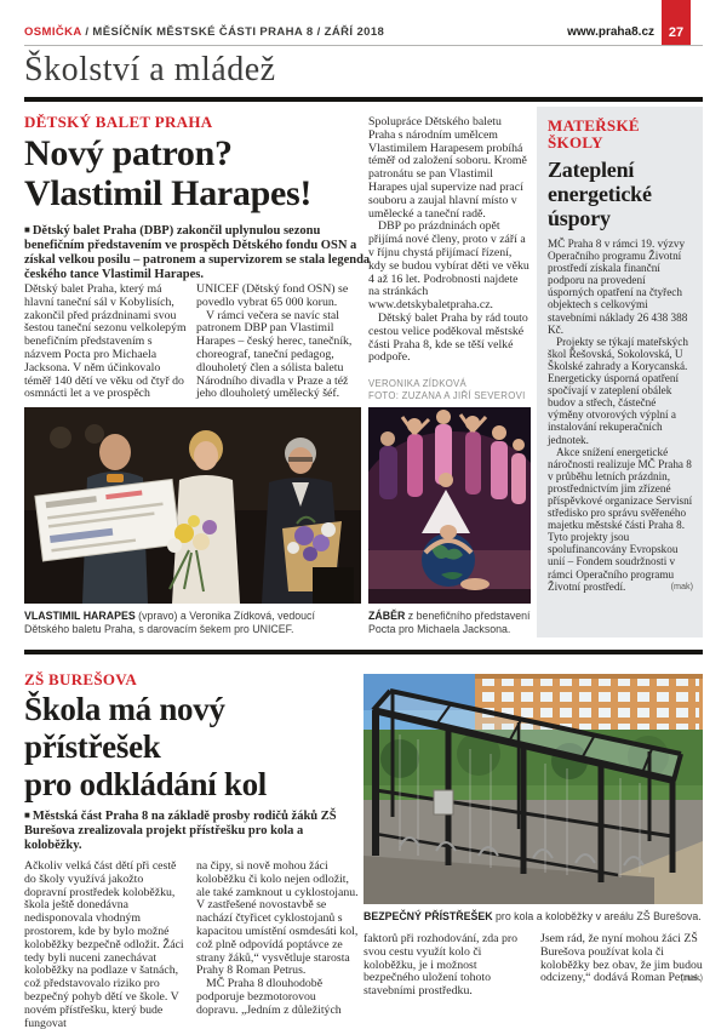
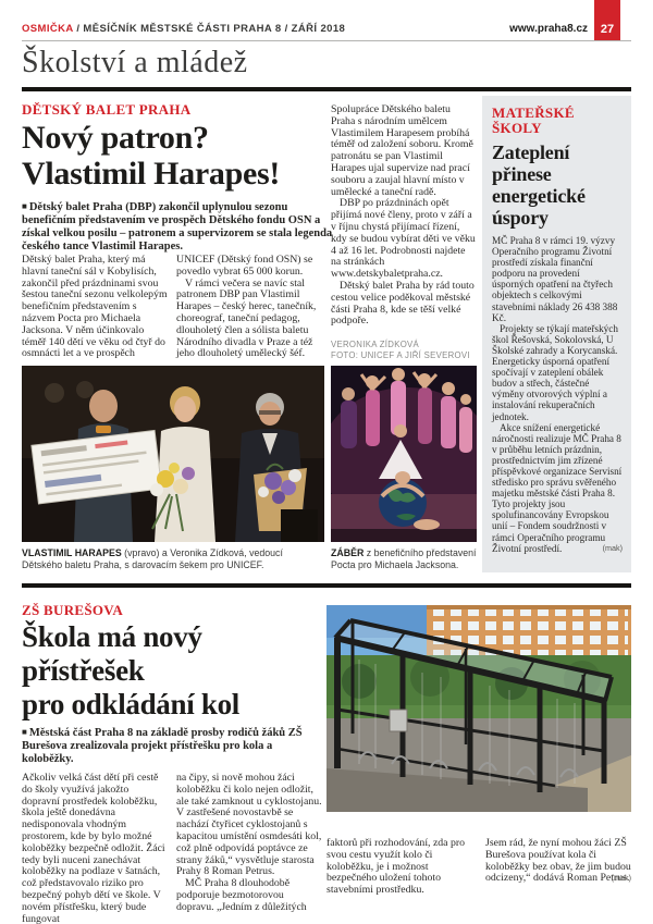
  OSMIČKA / MĚSÍČNÍK MĚSTSKÉ ČÁSTI PRAHA 8 / ZÁŘÍ 2018
  www.praha8.cz
  27
  Školství a mládež
  DĚTSKÝ BALET PRAHA
  Nový patron?
  Vlastimil Harapes!
  Dětský balet Praha (DBP) zakončil uplynulou sezonu benefičním představením ve prospěch Dětského fondu OSN a získal velkou posilu – patronem a supervizorem se stala legenda českého tance Vlastimil Harapes.
  Dětský balet Praha, který má hlavní taneční sál v Kobylisích, zakončil před prázdninami svou šestou taneční sezonu velkolepým benefičním představením s názvem Pocta pro Michaela Jacksona. V něm účinkovalo téměř 140 dětí ve věku od čtyř do osmnácti let a ve prospěch
  UNICEF (Dětský fond OSN) se povedlo vybrat 65 000 korun.
  V rámci večera se navíc stal patronem DBP pan Vlastimil Harapes – český herec, tanečník, choreograf, taneční pedagog, dlouholetý člen a sólista baletu Národního divadla v Praze a též jeho dlouholetý umělecký šéf.
  Spolupráce Dětského baletu Praha s národním umělcem Vlastimilem Harapesem probíhá téměř od založení soboru. Kromě patronátu se pan Vlastimil Harapes ujal supervize nad prací souboru a zaujal hlavní místo v umělecké a taneční radě.
  DBP po prázdninách opět přijímá nové členy, proto v září a v říjnu chystá přijímací řízení, kdy se budou vybírat děti ve věku 4 až 16 let. Podrobnosti najdete na stránkách www.detskybaletpraha.cz.
  Dětský balet Praha by rád touto cestou velice poděkoval městské části Praha 8, kde se těší velké podpoře.
  VERONIKA ZÍDKOVÁ
- FOTO: ZUZANA A JIŘÍ SEVEROVI
+ FOTO: UNICEF A JIŘÍ SEVEROVI
  VLASTIMIL HARAPES (vpravo) a Veronika Zídková, vedoucí Dětského baletu Praha, s darovacím šekem pro UNICEF.
  ZÁBĚR z benefičního představení Pocta pro Michaela Jacksona.
  MATEŘSKÉ
  ŠKOLY
  Zateplení
+ přinese
  energetické
  úspory
  MČ Praha 8 v rámci 19. výzvy Operačního programu Životní prostředí získala finanční podporu na provedení úsporných opatření na čtyřech objektech s celkovými stavebními náklady 26 438 388 Kč.
  Projekty se týkají mateřských škol Řešovská, Sokolovská, U Školské zahrady a Korycanská. Energeticky úsporná opatření spočívají v zateplení obálek budov a střech, částečné výměny otvorových výplní a instalování rekuperačních jednotek.
  Akce snížení energetické náročnosti realizuje MČ Praha 8 v průběhu letních prázdnin, prostřednictvím jim zřízené příspěvkové organizace Servisní středisko pro správu svěřeného majetku městské části Praha 8. Tyto projekty jsou spolufinancovány Evropskou unií – Fondem soudržnosti v rámci Operačního programu Životní prostředí.
  (mak)
  ZŠ BUREŠOVA
  Škola má nový
  přístřešek
  pro odkládání kol
  Městská část Praha 8 na základě prosby rodičů žáků ZŠ Burešova zrealizovala projekt přístřešku pro kola a koloběžky.
  Ačkoliv velká část dětí při cestě do školy využívá jakožto dopravní prostředek koloběžku, škola ještě donedávna nedisponovala vhodným prostorem, kde by bylo možné koloběžky bezpečně odložit. Žáci tedy byli nuceni zanechávat koloběžky na podlaze v šatnách, což představovalo riziko pro bezpečný pohyb dětí ve škole. V novém přístřešku, který bude fungovat
  na čipy, si nově mohou žáci koloběžku či kolo nejen odložit, ale také zamknout u cyklostojanu. V zastřešené novostavbě se nachází čtyřicet cyklostojanů s kapacitou umístění osmdesáti kol, což plně odpovídá poptávce ze strany žáků,“ vysvětluje starosta Prahy 8 Roman Petrus.
  MČ Praha 8 dlouhodobě podporuje bezmotorovou dopravu. „Jedním z důležitých
- BEZPEČNÝ PŘÍSTŘEŠEK pro kola a koloběžky v areálu ZŠ Burešova.
  faktorů při rozhodování, zda pro svou cestu využít kolo či koloběžku, je i možnost bezpečného uložení tohoto stavebními prostředku.
  Jsem rád, že nyní mohou žáci ZŠ Burešova používat kola či koloběžky bez obav, že jim budou odcizeny,“ dodává Roman Petrus.
  (mak)
